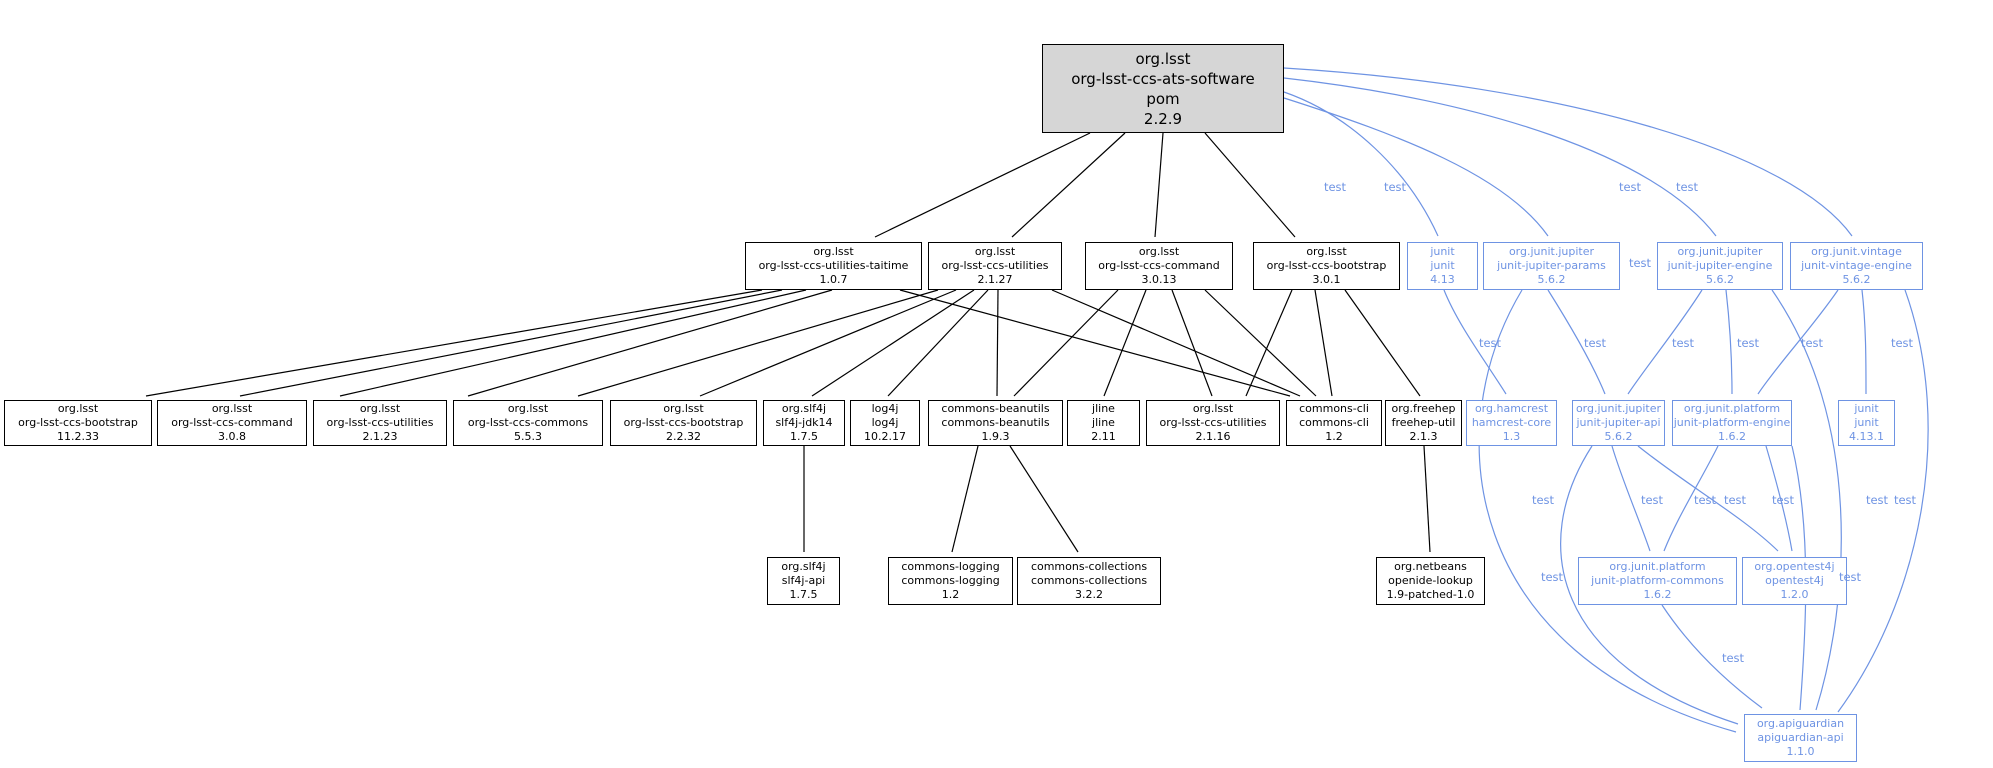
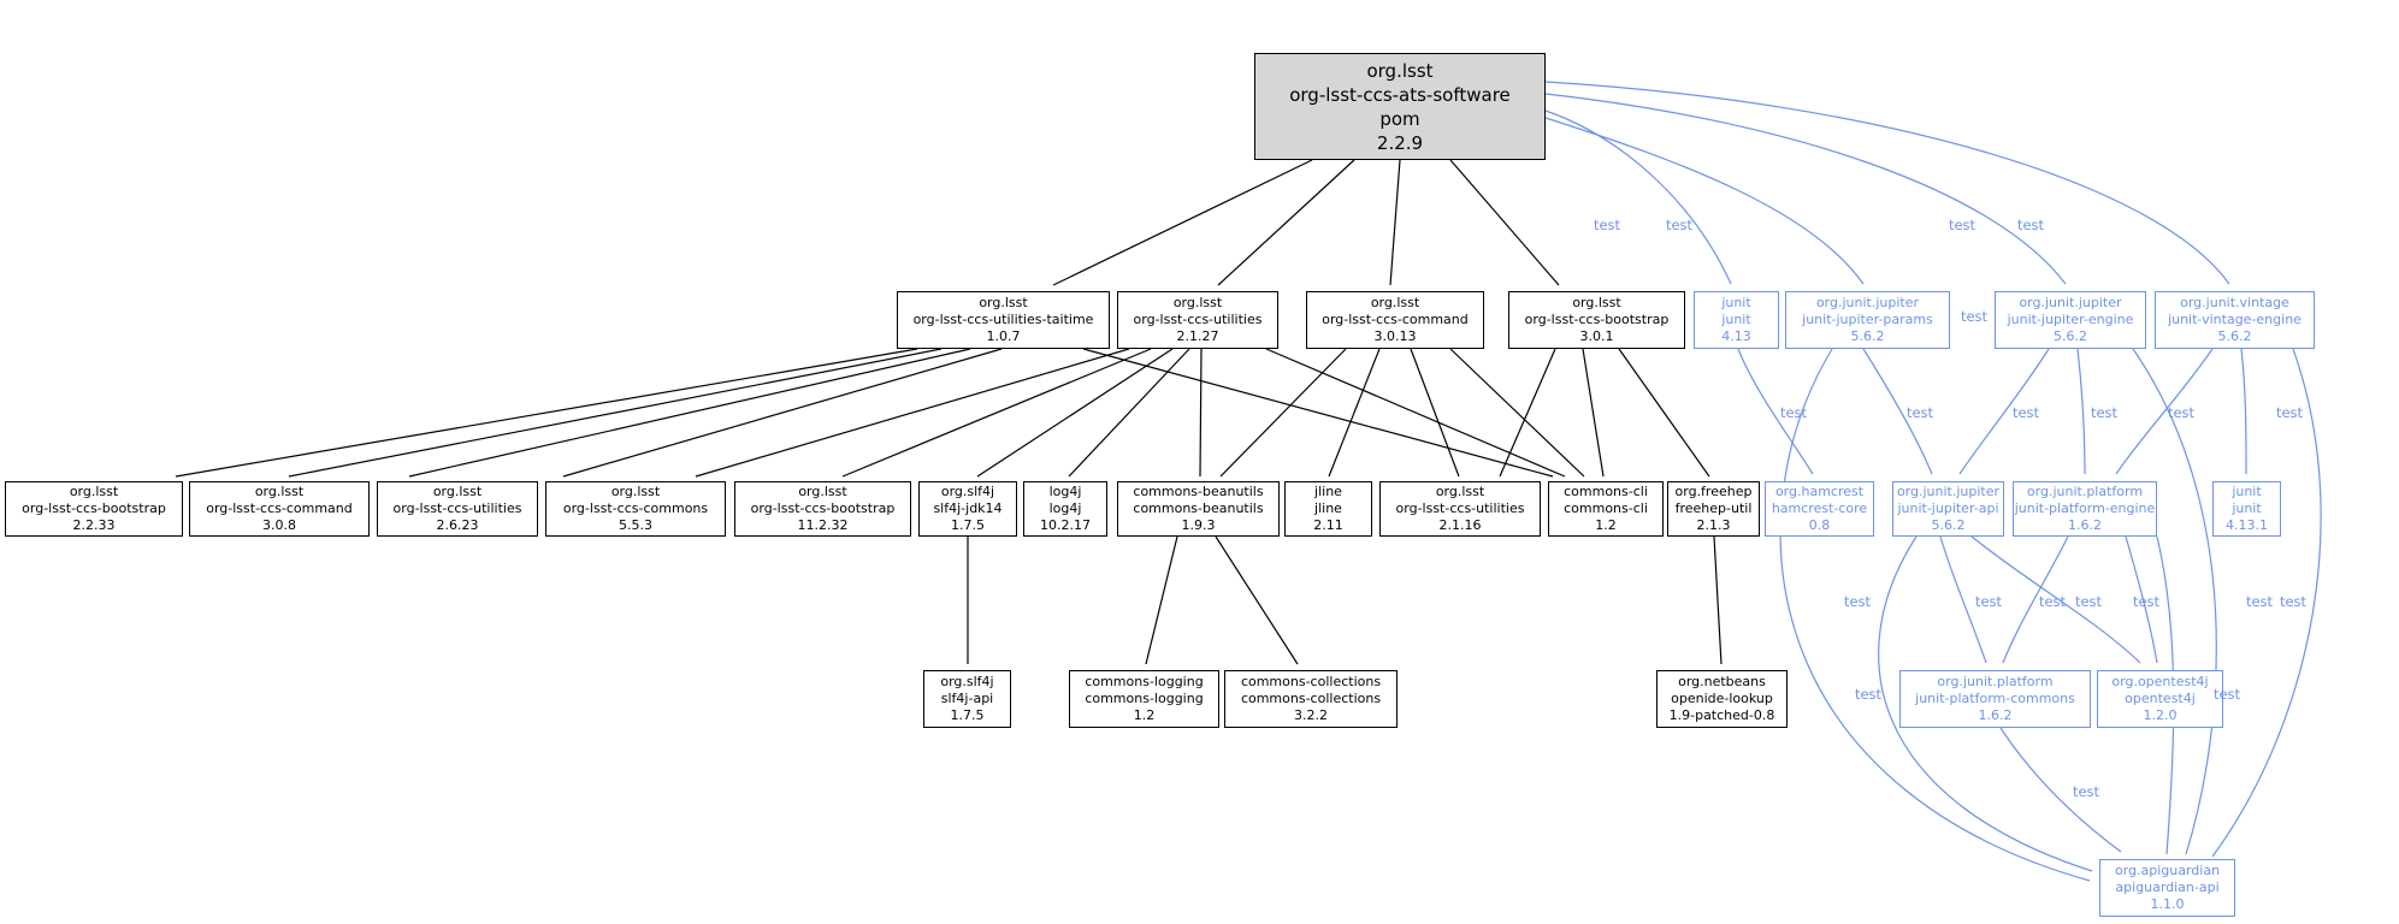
  org.lsst
  org-lsst-ccs-ats-software
  pom
  2.2.9
  org.lsst
  org-lsst-ccs-utilities-taitime
  1.0.7
  org.lsst
  org-lsst-ccs-utilities
  2.1.27
  org.lsst
  org-lsst-ccs-command
  3.0.13
  org.lsst
  org-lsst-ccs-bootstrap
  3.0.1
  junit
  junit
  4.13
  org.junit.jupiter
  junit-jupiter-params
  5.6.2
  org.junit.jupiter
  junit-jupiter-engine
  5.6.2
  org.junit.vintage
  junit-vintage-engine
  5.6.2
  org.lsst
  org-lsst-ccs-bootstrap
- 11.2.33
+ 2.2.33
  org.lsst
  org-lsst-ccs-command
  3.0.8
  org.lsst
  org-lsst-ccs-utilities
- 2.1.23
+ 2.6.23
  org.lsst
  org-lsst-ccs-commons
  5.5.3
  org.lsst
  org-lsst-ccs-bootstrap
- 2.2.32
+ 11.2.32
  org.slf4j
  slf4j-jdk14
  1.7.5
  log4j
  log4j
  10.2.17
  commons-beanutils
  commons-beanutils
  1.9.3
  jline
  jline
  2.11
  org.lsst
  org-lsst-ccs-utilities
  2.1.16
  commons-cli
  commons-cli
  1.2
  org.freehep
  freehep-util
  2.1.3
  org.hamcrest
  hamcrest-core
- 1.3
+ 0.8
  org.junit.jupiter
  junit-jupiter-api
  5.6.2
  org.junit.platform
  junit-platform-engine
  1.6.2
  junit
  junit
  4.13.1
  org.slf4j
  slf4j-api
  1.7.5
  commons-logging
  commons-logging
  1.2
  commons-collections
  commons-collections
  3.2.2
  org.netbeans
  openide-lookup
- 1.9-patched-1.0
+ 1.9-patched-0.8
  org.junit.platform
  junit-platform-commons
  1.6.2
  org.opentest4j
  opentest4j
  1.2.0
  org.apiguardian
  apiguardian-api
  1.1.0
  test
  test
  test
  test
  test
  test
  test
  test
  test
  test
  test
  test
  test
  test
  test
  test
  test
  test
  test
  test
  test
